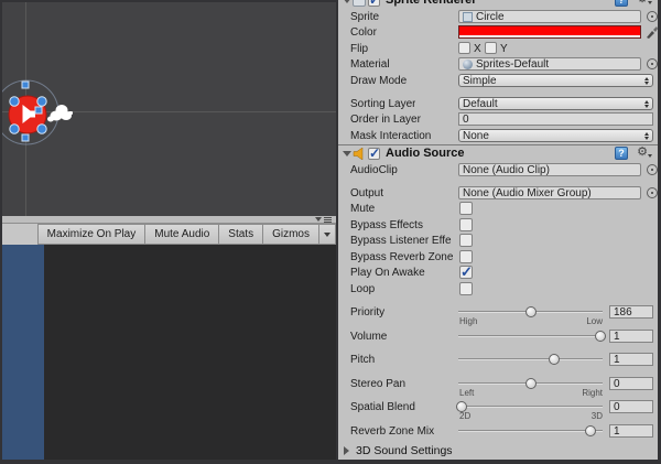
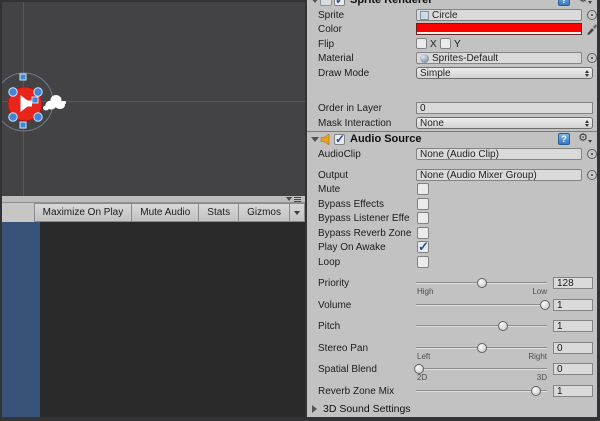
  Maximize On Play
  Mute Audio
  Stats
  Gizmos
  Sprite Renderer
  ?
  Sprite
  Circle
  Color
  Flip
  X
  Y
  Material
  Sprites-Default
  Draw Mode
  Simple
- Sorting Layer
- Default
  Order in Layer
  0
  Mask Interaction
  None
  Audio Source
  ?
  ⚙
  AudioClip
  None (Audio Clip)
  Output
  None (Audio Mixer Group)
  Mute
  Bypass Effects
  Bypass Listener Effe
  Bypass Reverb Zone
  Play On Awake
  Loop
  Priority
  High
  Low
- 186
+ 128
  Volume
  1
  Pitch
  1
  Stereo Pan
  Left
  Right
  0
  Spatial Blend
  2D
  3D
  0
  Reverb Zone Mix
  1
  3D Sound Settings
